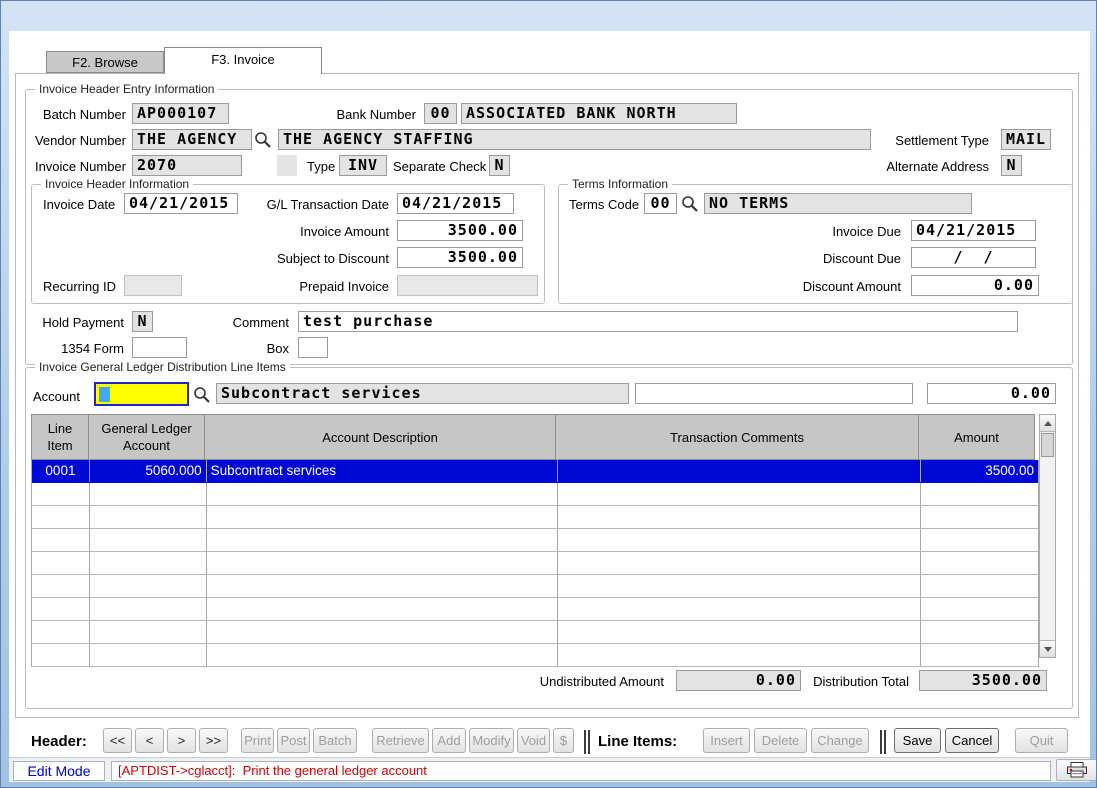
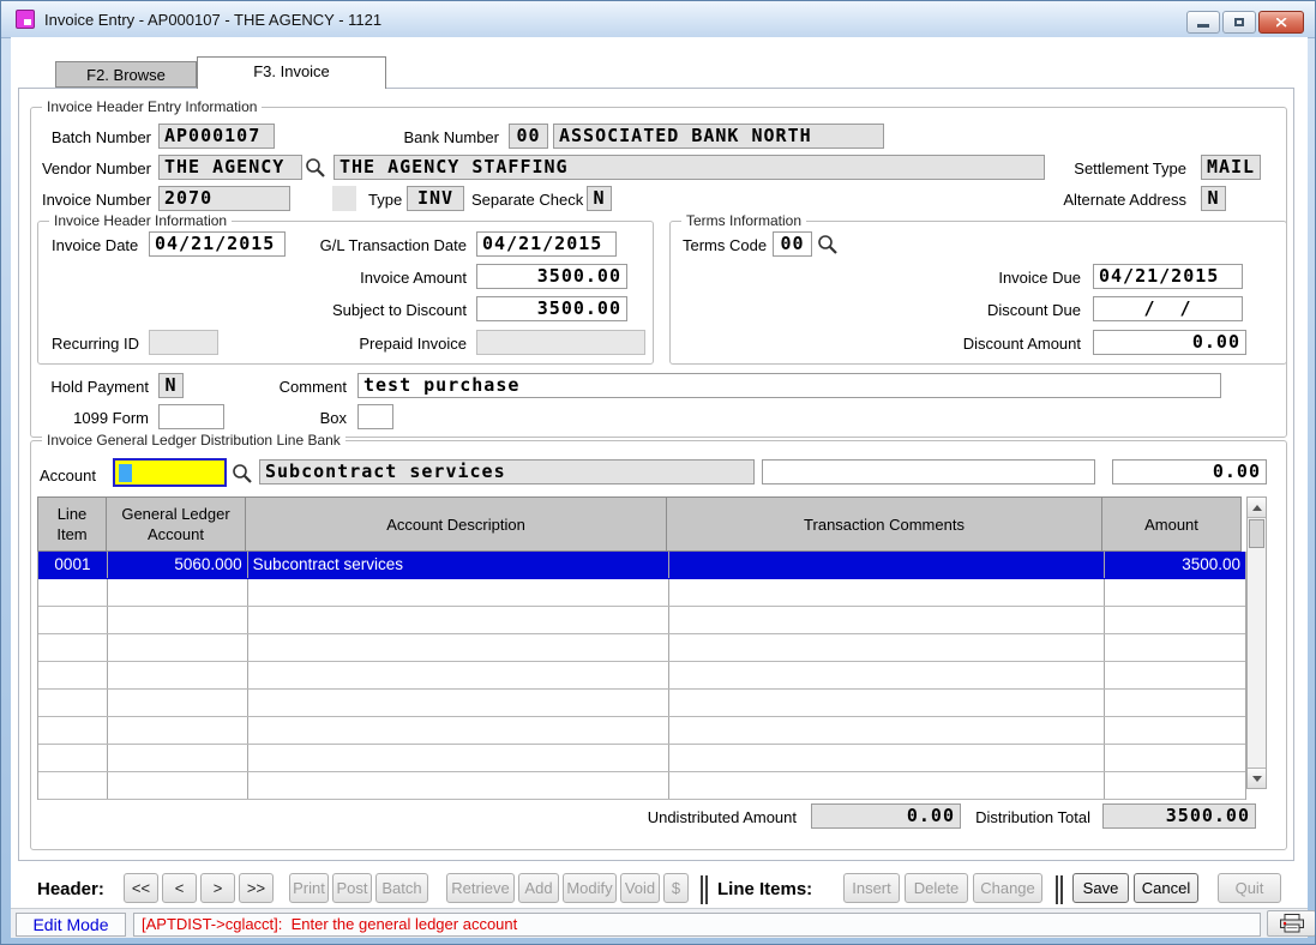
+ Invoice Entry - AP000107 - THE AGENCY - 1121
  F2. Browse
  F3. Invoice
  Invoice Header Entry Information
  Batch Number
  AP000107
  Bank Number
  00
  ASSOCIATED BANK NORTH
  Vendor Number
  THE AGENCY
  THE AGENCY STAFFING
  Settlement Type
  MAIL
  Invoice Number
  2070
  Type
  INV
  Separate Check
  N
  Alternate Address
  N
  Invoice Header Information
  Invoice Date
  04/21/2015
  G/L Transaction Date
  04/21/2015
  Invoice Amount
  3500.00
  Subject to Discount
  3500.00
  Recurring ID
  Prepaid Invoice
  Terms Information
  Terms Code
  00
- NO TERMS
  Invoice Due
  04/21/2015
  Discount Due
  / /
  Discount Amount
  0.00
  Hold Payment
  N
  Comment
  test purchase
- 1354 Form
+ 1099 Form
  Box
- Invoice General Ledger Distribution Line Items
+ Invoice General Ledger Distribution Line Bank
  Account
  Subcontract services
  0.00
  Line
  Item
  General Ledger
  Account
  Account Description
  Transaction Comments
  Amount
  0001
  5060.000
  Subcontract services
  3500.00
  Undistributed Amount
  0.00
  Distribution Total
  3500.00
  Header:
  <<
  <
  >
  >>
  Print
  Post
  Batch
  Retrieve
  Add
  Modify
  Void
  $
  Line Items:
  Insert
  Delete
  Change
  Save
  Cancel
  Quit
  Edit Mode
- [APTDIST->cglacct]: Print the general ledger account
+ [APTDIST->cglacct]: Enter the general ledger account
